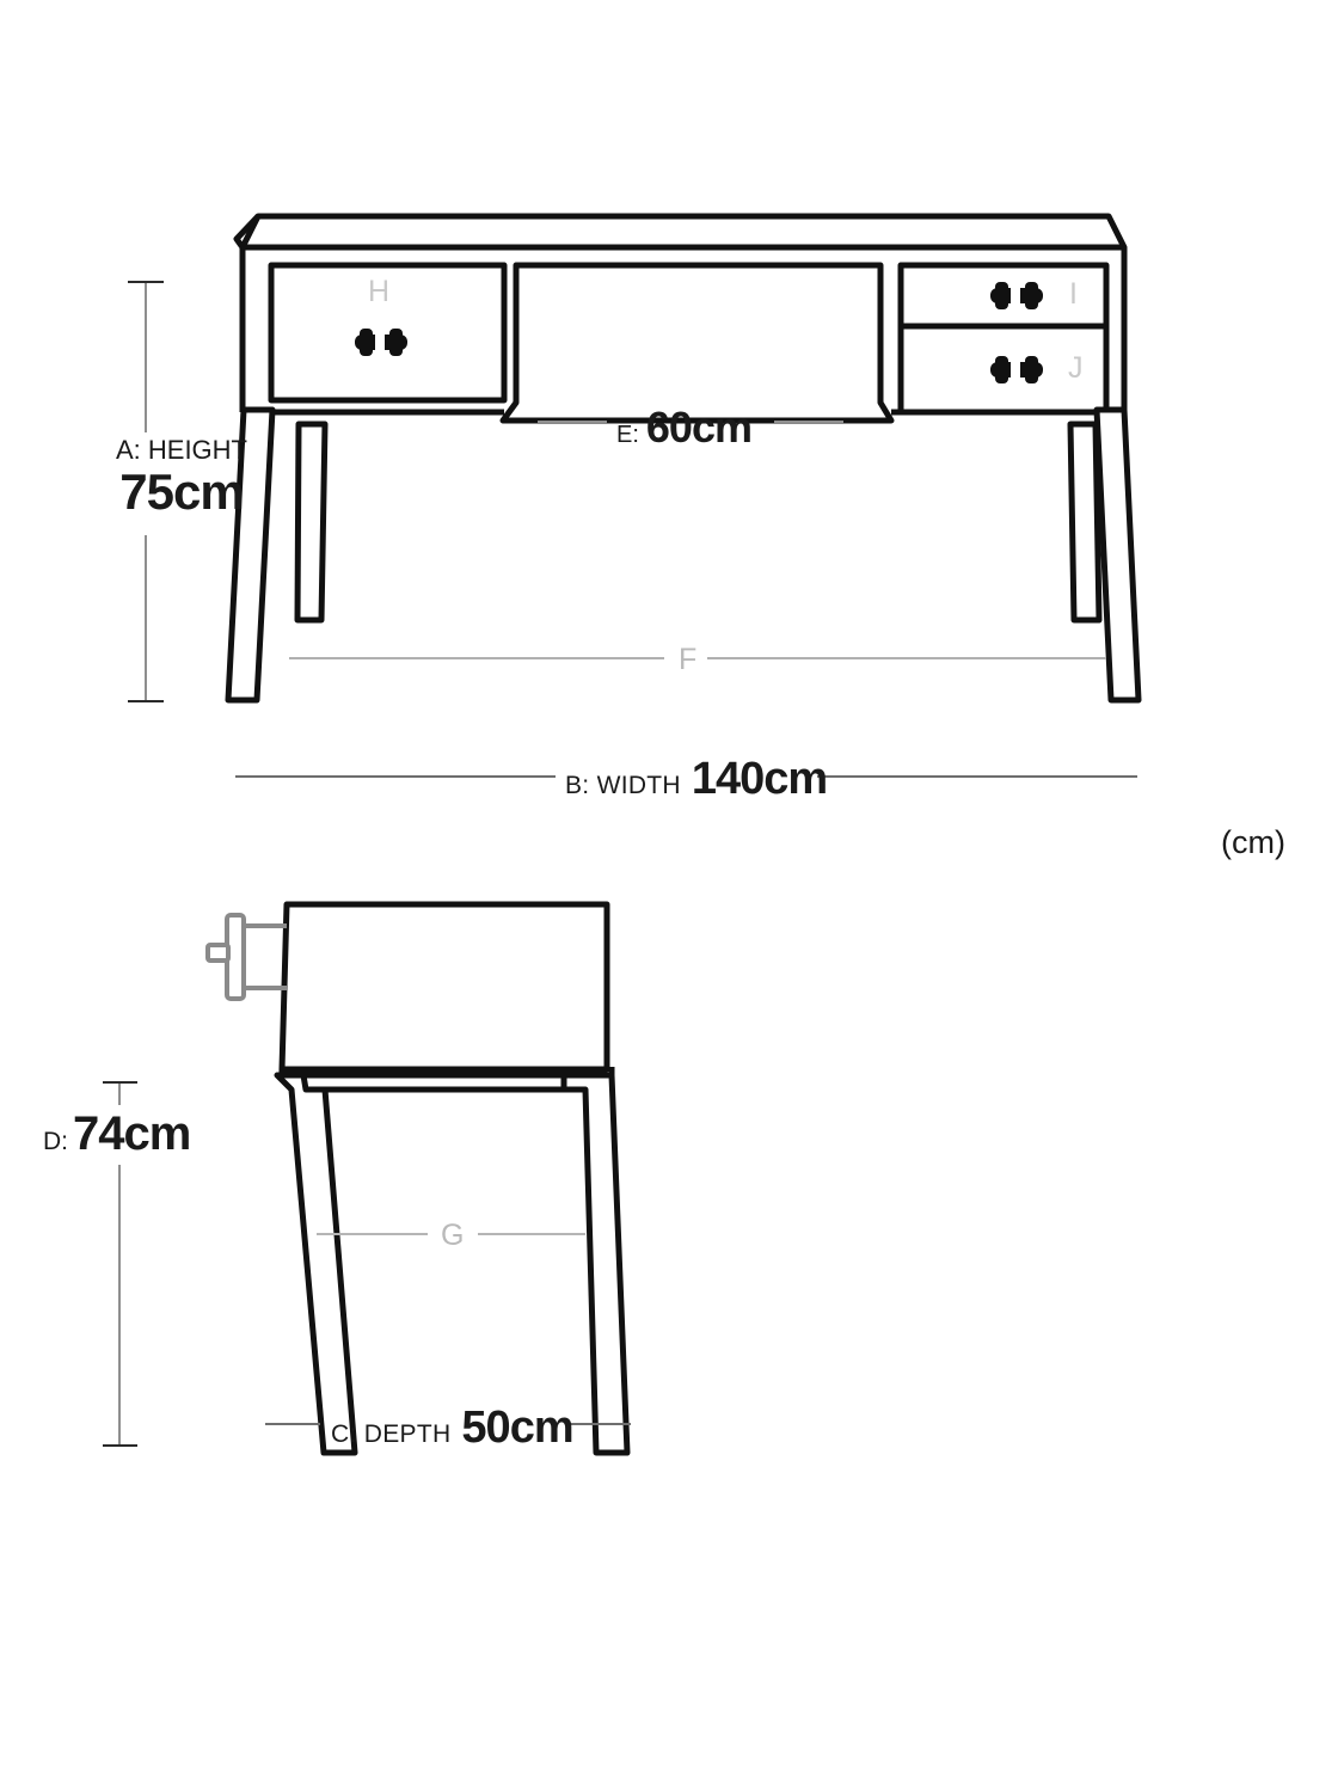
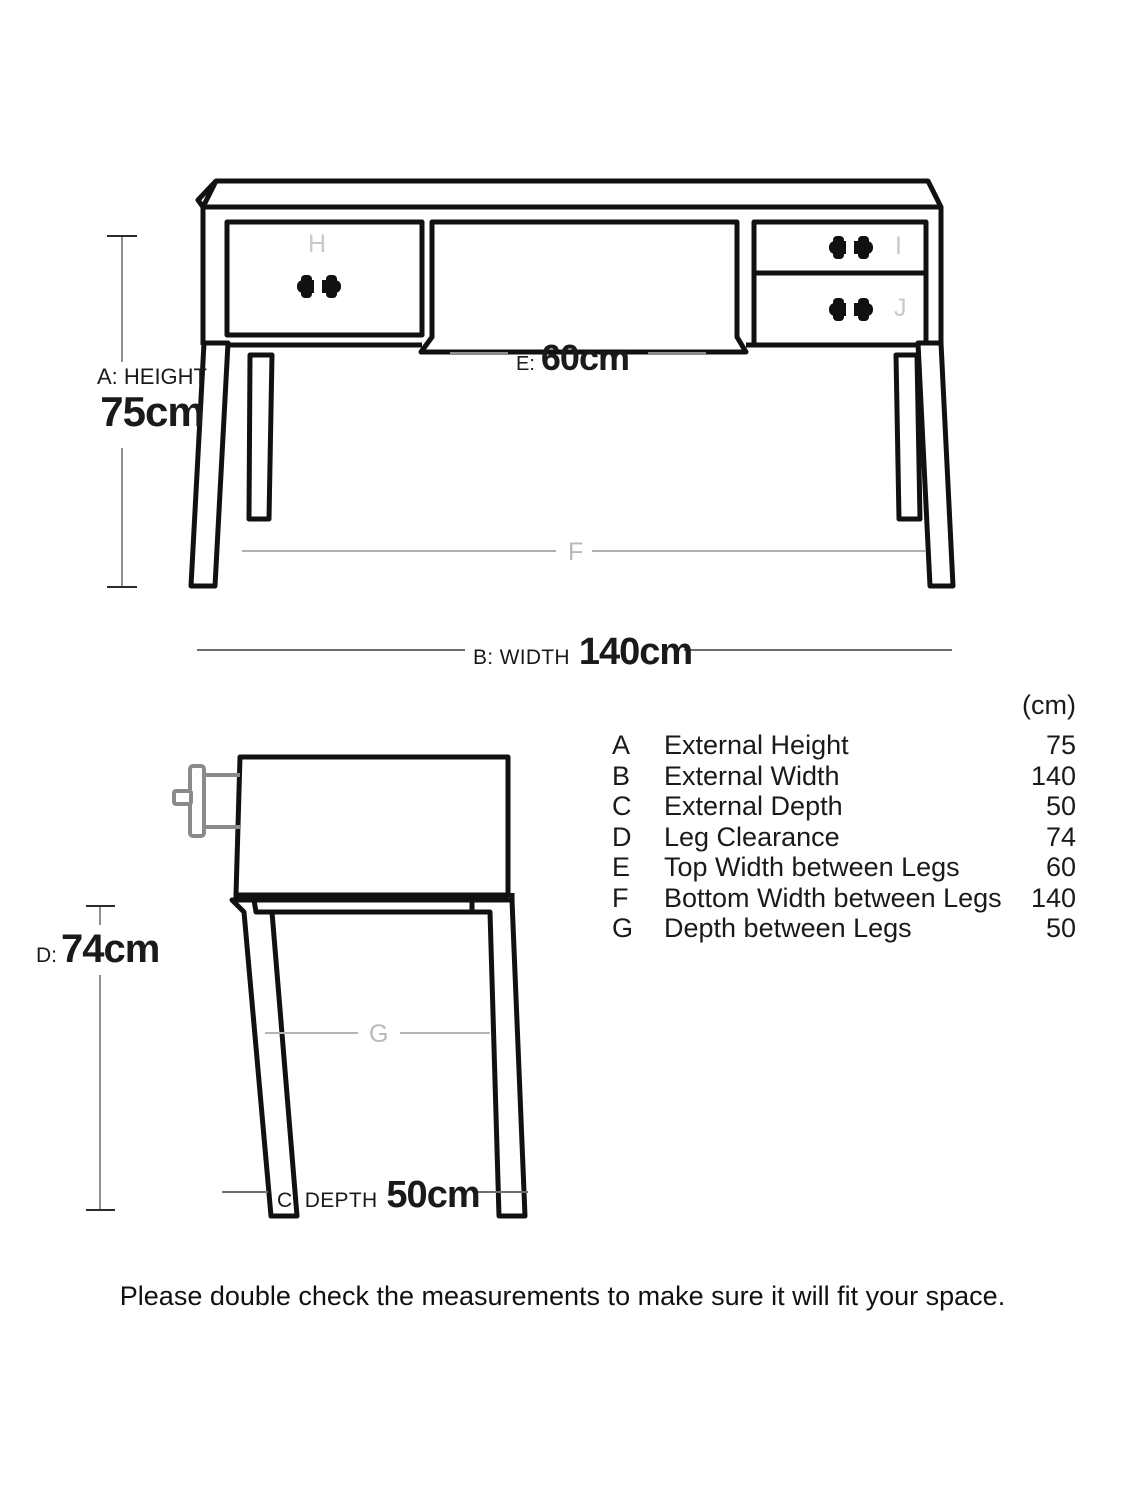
  A: HEIGHT
  75cm
  E:
  60cm
  F
  B: WIDTH
  140cm
  H
  I
  J
  D:
  74cm
  G
  C: DEPTH
  50cm
  (cm)
+ A	External Height	75
+ B	External Width	140
+ C	External Depth	50
+ D	Leg Clearance	74
+ E	Top Width between Legs	60
+ F	Bottom Width between Legs	140
+ G	Depth between Legs	50
+ Please double check the measurements to make sure it will fit your space.
